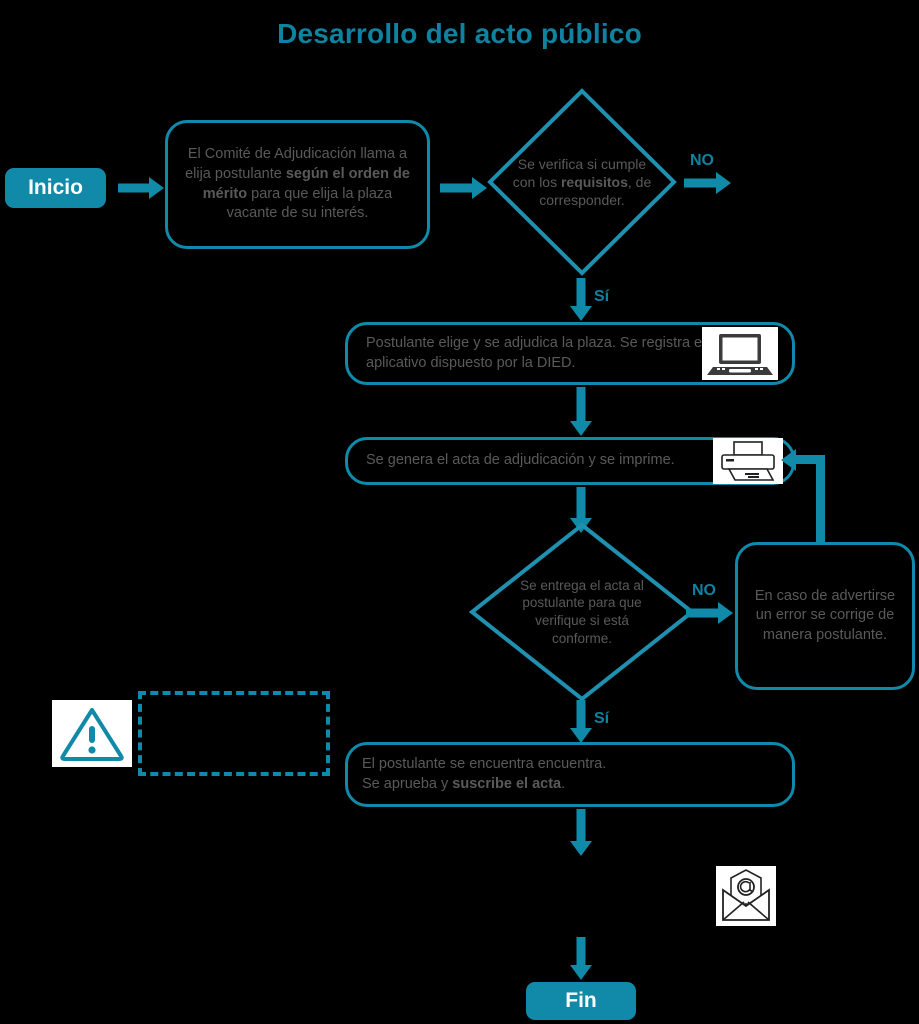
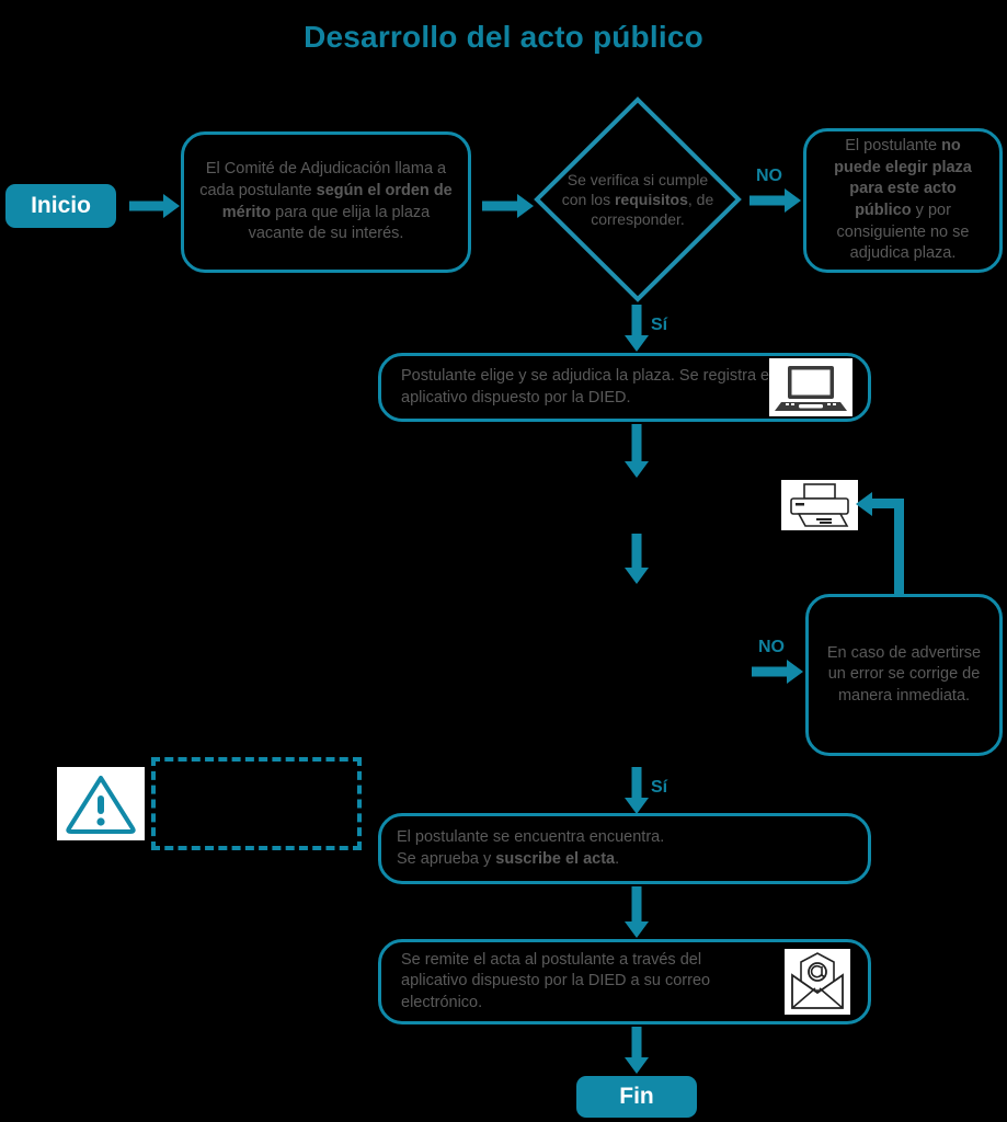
  Desarrollo del acto público
  Inicio
- El Comité de Adjudicación llama a elija postulante según el orden de mérito para que elija la plaza vacante de su interés.
+ El Comité de Adjudicación llama a cada postulante según el orden de mérito para que elija la plaza vacante de su interés.
  Se verifica si cumple con los requisitos, de corresponder.
  NO
+ El postulante no puede elegir plaza para este acto público y por consiguiente no se adjudica plaza.
  Sí
  Postulante elige y se adjudica la plaza. Se registra e aplicativo dispuesto por la DIED.
- Se genera el acta de adjudicación y se imprime.
- Se entrega el acta al postulante para que verifique si está conforme.
  NO
- En caso de advertirse un error se corrige de manera postulante.
+ En caso de advertirse un error se corrige de manera inmediata.
  Sí
  El postulante se encuentra encuentra.
  Se aprueba y suscribe el acta.
+ Se remite el acta al postulante a través del aplicativo dispuesto por la DIED a su correo electrónico.
  Fin
